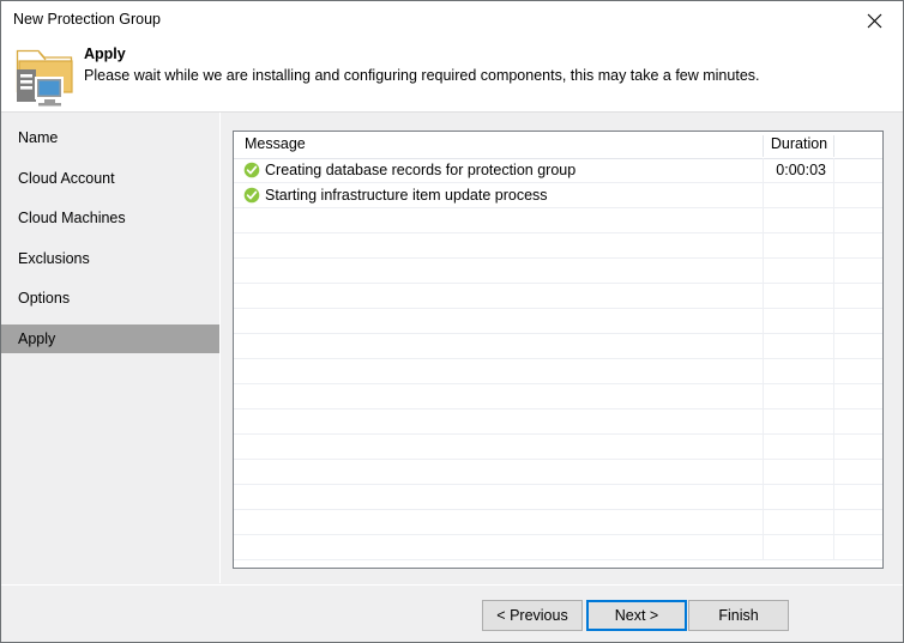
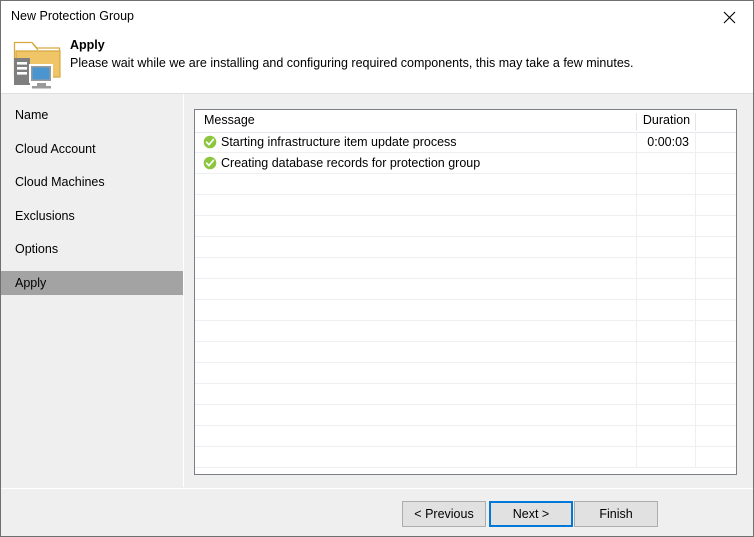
  New Protection Group
  Apply
  Please wait while we are installing and configuring required components, this may take a few minutes.
  Name
  Cloud Account
  Cloud Machines
  Exclusions
  Options
  Apply
  Message
  Duration
- Creating database records for protection group
+ Starting infrastructure item update process
  0:00:03
- Starting infrastructure item update process
+ Creating database records for protection group
  < Previous
  Next >
  Finish
